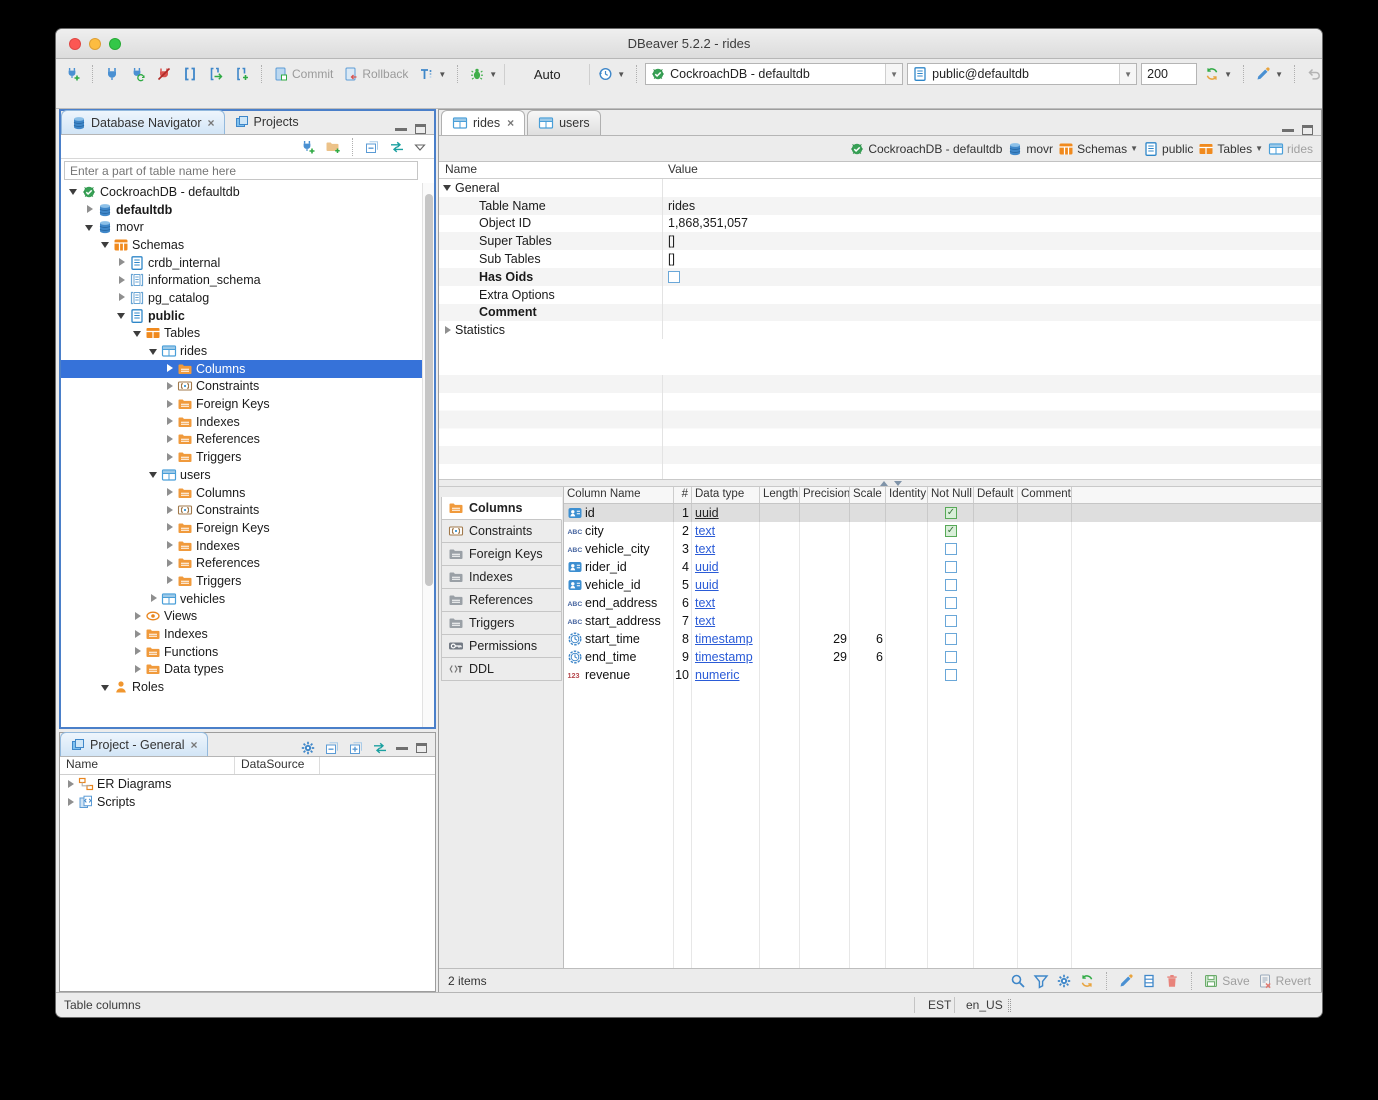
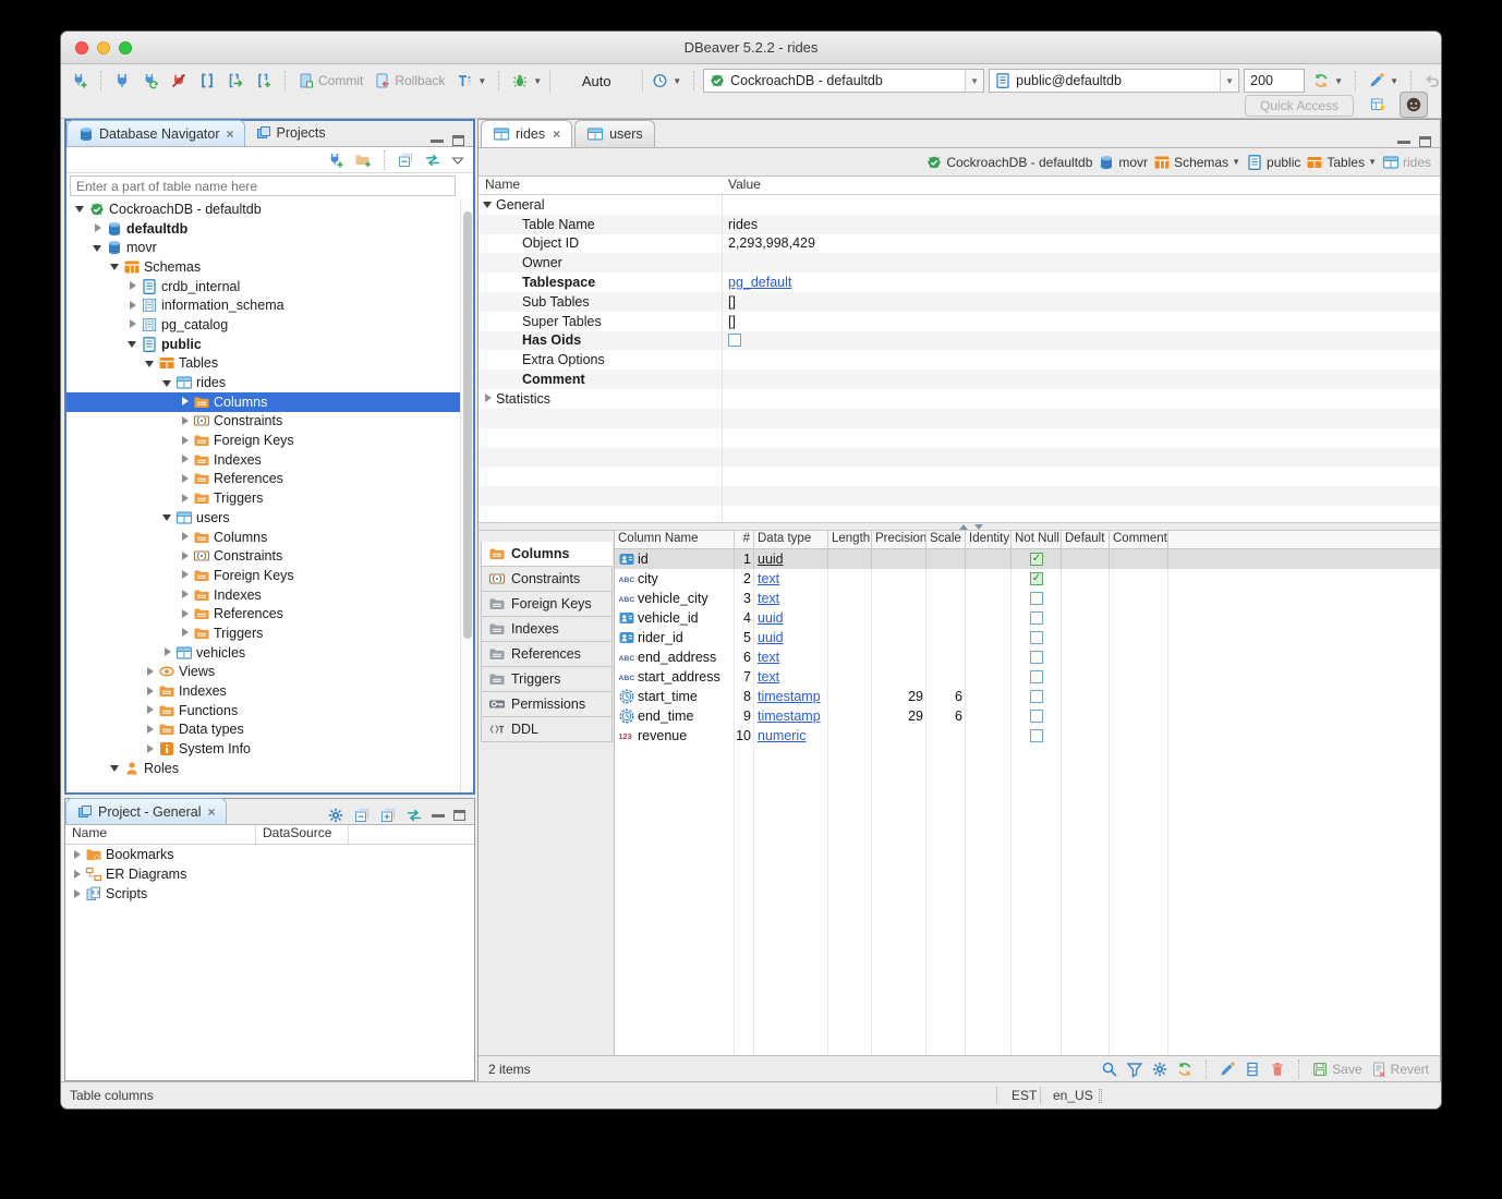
  DBeaver 5.2.2 - rides
  Commit
  Rollback
  ▼
  ▼
  Auto
  ▼
  CockroachDB - defaultdb
  ▼
  public@defaultdb
  ▼
  200
  ▼
  ▼
+ Quick Access
  Database Navigator
  ×
  Projects
  Enter a part of table name here
  CockroachDB - defaultdb
  defaultdb
  movr
  Schemas
  crdb_internal
  information_schema
  pg_catalog
  public
  Tables
  rides
  Columns
  Constraints
  Foreign Keys
  Indexes
  References
  Triggers
  users
  Columns
  Constraints
  Foreign Keys
  Indexes
  References
  Triggers
  vehicles
  Views
  Indexes
  Functions
  Data types
+ System Info
  Roles
  Project - General
  ×
  Name
  DataSource
+ Bookmarks
  ER Diagrams
  Scripts
  rides
  ×
  users
  CockroachDB - defaultdb
  movr
  Schemas
  ▼
  public
  Tables
  ▼
  rides
  Name
  Value
  General
  Table Name
  rides
  Object ID
- 1,868,351,057
+ 2,293,998,429
+ Owner
+ Tablespace
+ pg_default
- Super Tables
+ Sub Tables
  []
- Sub Tables
+ Super Tables
  []
  Has Oids
  Extra Options
  Comment
  Statistics
  Columns
  Constraints
  Foreign Keys
  Indexes
  References
  Triggers
  Permissions
  DDL
  Column Name
  #
  Data type
  Length
  Precision
  Scale
  Identity
  Not Null
  Default
  Comment
  id
  1
  uuid
  ✓
  city
  2
  text
  ✓
  vehicle_city
  3
  text
- rider_id
+ vehicle_id
  4
  uuid
- vehicle_id
+ rider_id
  5
  uuid
  end_address
  6
  text
  start_address
  7
  text
  start_time
  8
  timestamp
  29
  6
  end_time
  9
  timestamp
  29
  6
  123
  revenue
  10
  numeric
  2 items
  Save
  Revert
  Table columns
  EST
  en_US
